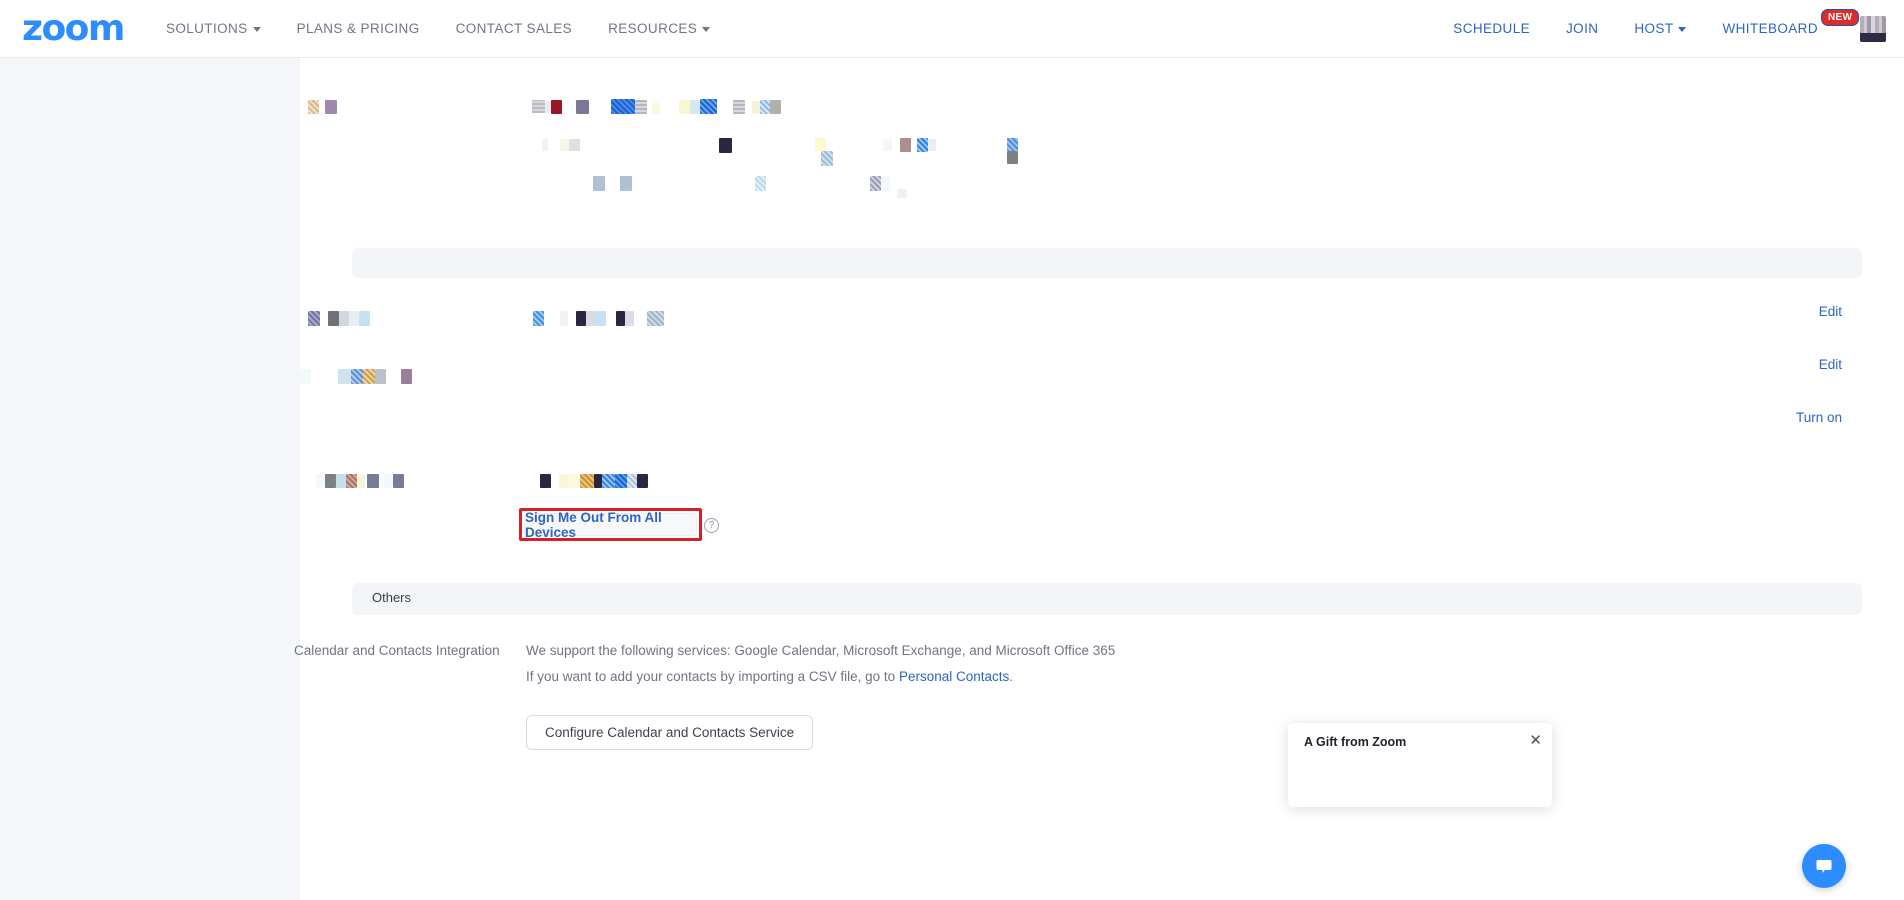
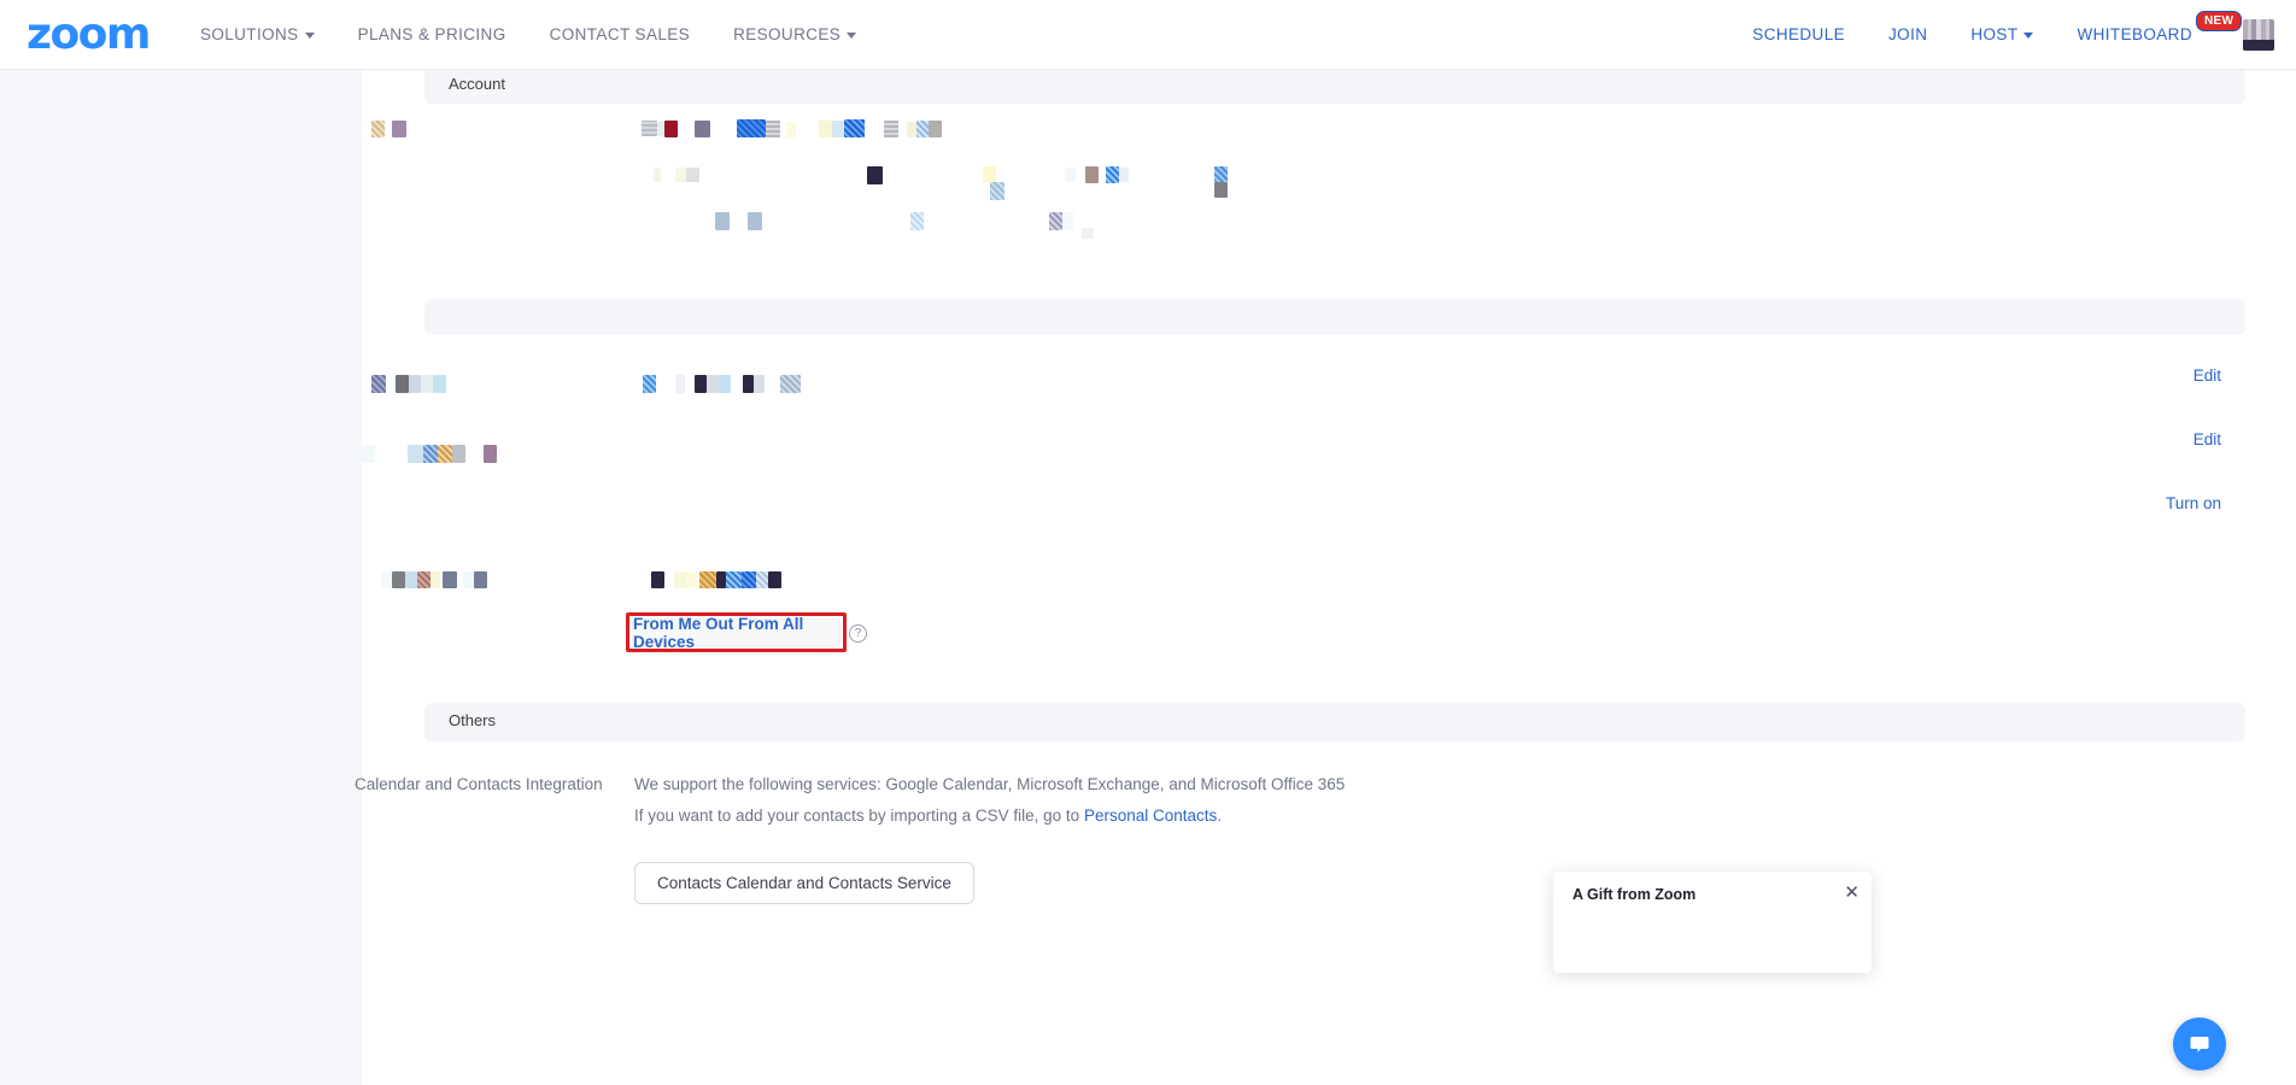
  zoom
  SOLUTIONS
  PLANS & PRICING
  CONTACT SALES
  RESOURCES
  SCHEDULE
  JOIN
  HOST
  WHITEBOARD
  NEW
+ Account
  Edit
  Edit
  Turn on
- Sign Me Out From All Devices
+ From Me Out From All Devices
  ?
  Others
  Calendar and Contacts Integration
  We support the following services: Google Calendar, Microsoft Exchange, and Microsoft Office 365
  If you want to add your contacts by importing a CSV file, go to Personal Contacts.
- Configure Calendar and Contacts Service
+ Contacts Calendar and Contacts Service
  A Gift from Zoom
  ✕
